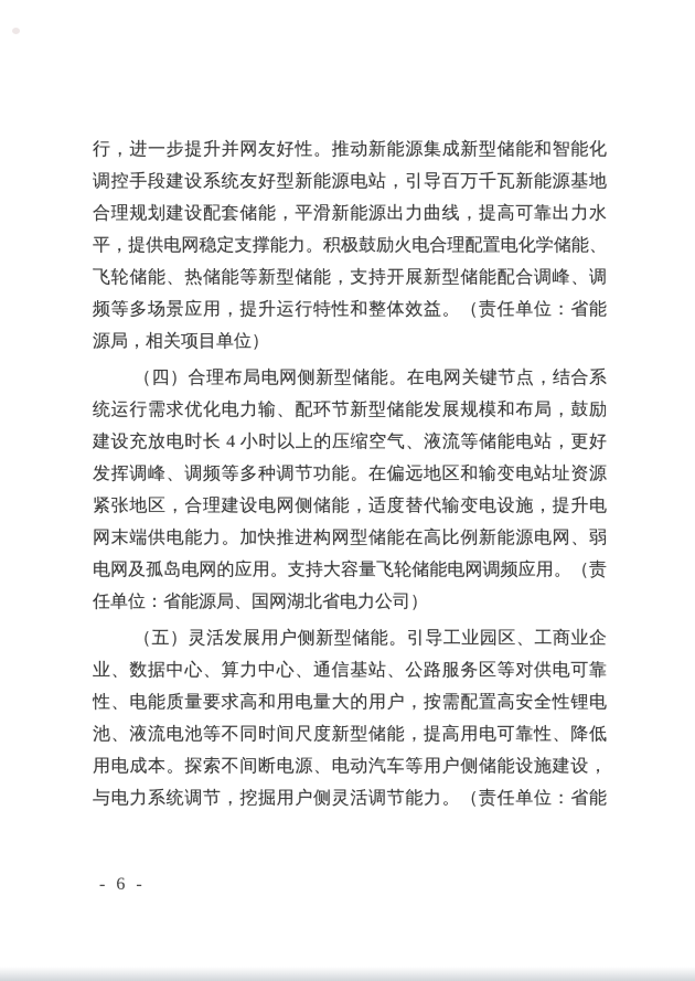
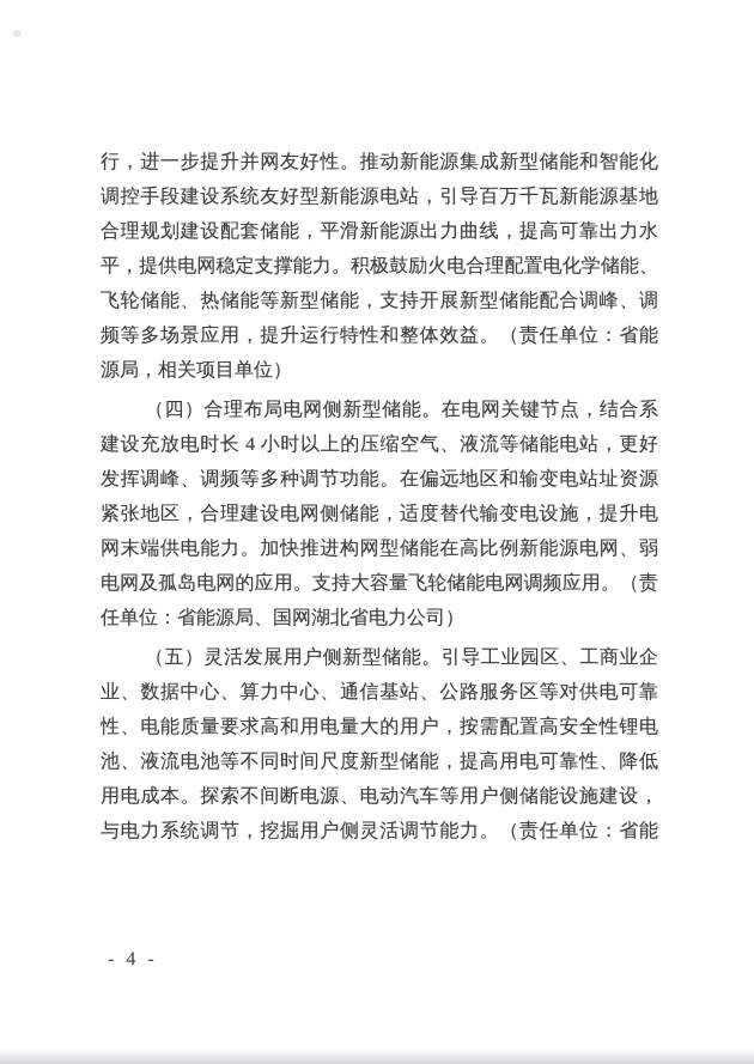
  行，进一步提升并网友好性。推动新能源集成新型储能和智能化
  调控手段建设系统友好型新能源电站，引导百万千瓦新能源基地
  合理规划建设配套储能，平滑新能源出力曲线，提高可靠出力水
  平，提供电网稳定支撑能力。积极鼓励火电合理配置电化学储能、
  飞轮储能、热储能等新型储能，支持开展新型储能配合调峰、调
  频等多场景应用，提升运行特性和整体效益。（责任单位：省能
  源局，相关项目单位）
  （四）合理布局电网侧新型储能。在电网关键节点，结合系
- 统运行需求优化电力输、配环节新型储能发展规模和布局，鼓励
  建设充放电时长 4 小时以上的压缩空气、液流等储能电站，更好
  发挥调峰、调频等多种调节功能。在偏远地区和输变电站址资源
  紧张地区，合理建设电网侧储能，适度替代输变电设施，提升电
  网末端供电能力。加快推进构网型储能在高比例新能源电网、弱
  电网及孤岛电网的应用。支持大容量飞轮储能电网调频应用。（责
  任单位：省能源局、国网湖北省电力公司）
  （五）灵活发展用户侧新型储能。引导工业园区、工商业企
  业、数据中心、算力中心、通信基站、公路服务区等对供电可靠
  性、电能质量要求高和用电量大的用户，按需配置高安全性锂电
  池、液流电池等不同时间尺度新型储能，提高用电可靠性、降低
  用电成本。探索不间断电源、电动汽车等用户侧储能设施建设，
  与电力系统调节，挖掘用户侧灵活调节能力。（责任单位：省能
- - 6 -
+ - 4 -
